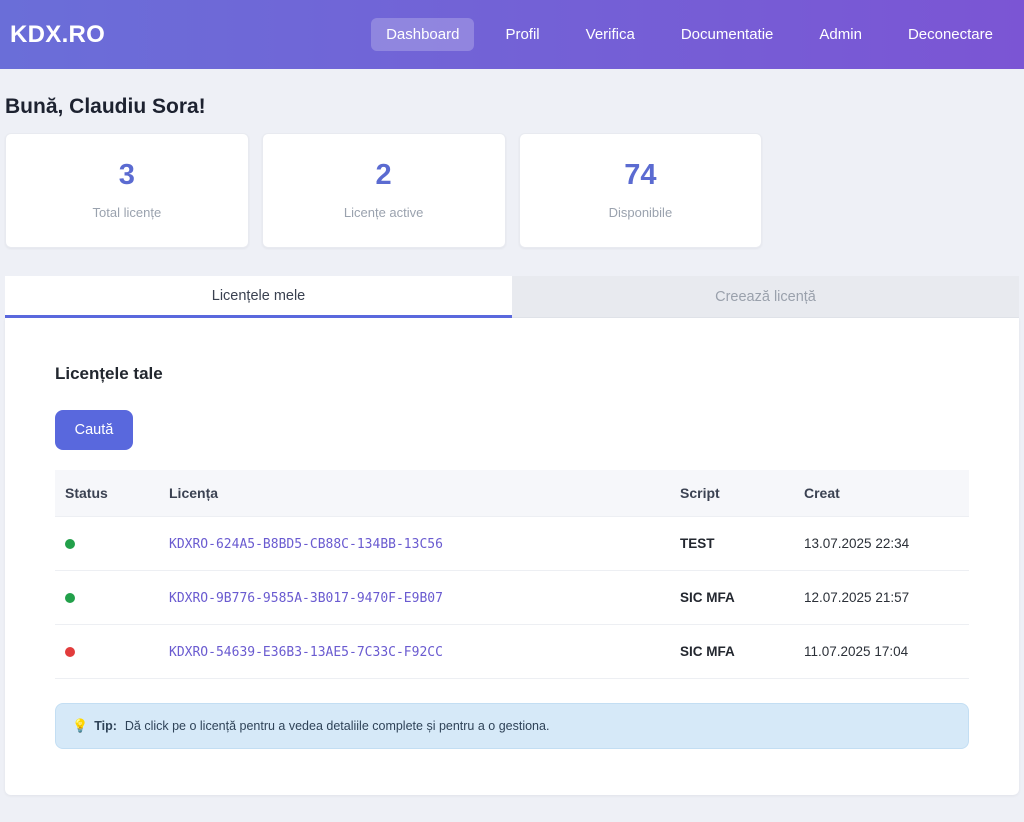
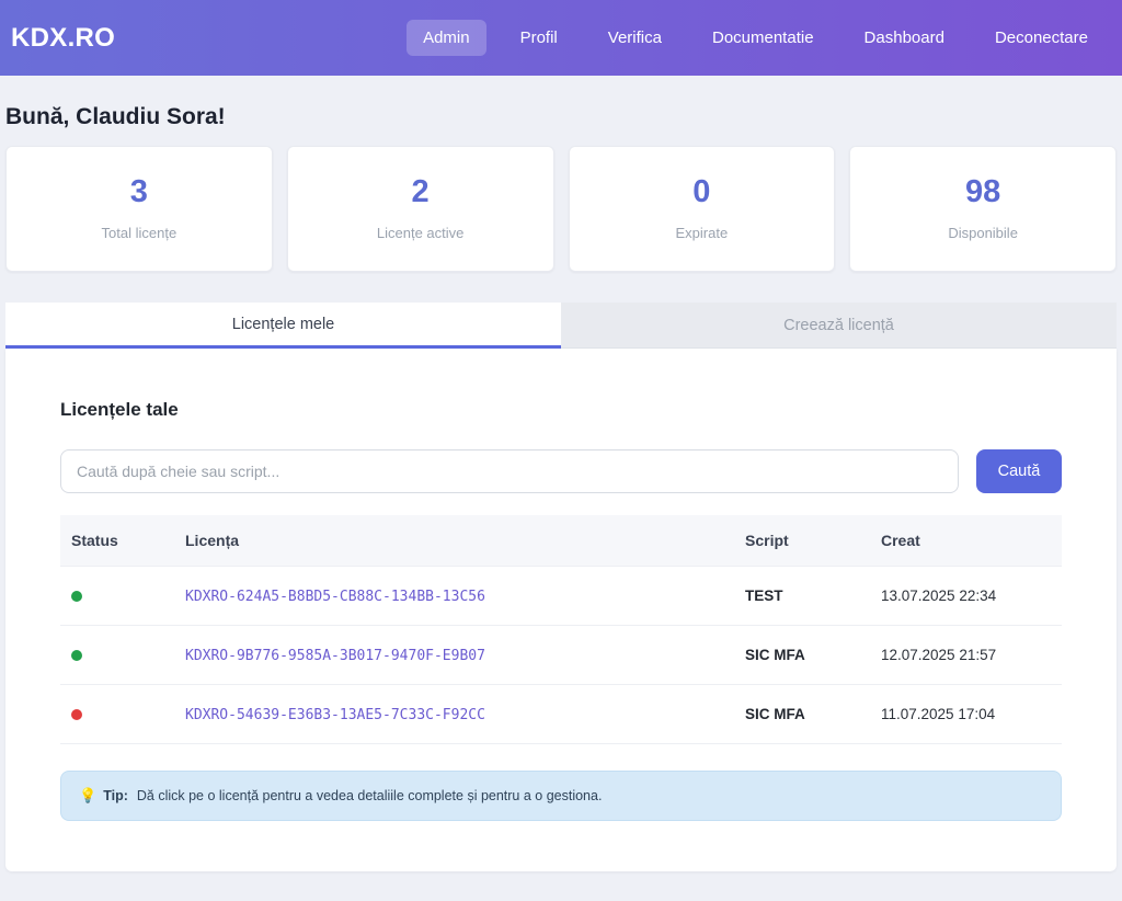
  KDX.RO
- Dashboard
+ Admin
  Profil
  Verifica
  Documentatie
- Admin
+ Dashboard
  Deconectare
  Bună, Claudiu Sora!
  3
  Total licențe
  2
  Licențe active
+ 0
+ Expirate
- 74
+ 98
  Disponibile
  Licențele mele
  Creează licență
  Licențele tale
+ Caută după cheie sau script...
  Caută
  Status	Licența	Script	Creat
  	KDXRO-624A5-B8BD5-CB88C-134BB-13C56	TEST	13.07.2025 22:34
  	KDXRO-9B776-9585A-3B017-9470F-E9B07	SIC MFA	12.07.2025 21:57
  	KDXRO-54639-E36B3-13AE5-7C33C-F92CC	SIC MFA	11.07.2025 17:04
  💡
  Tip:
  Dă click pe o licență pentru a vedea detaliile complete și pentru a o gestiona.
